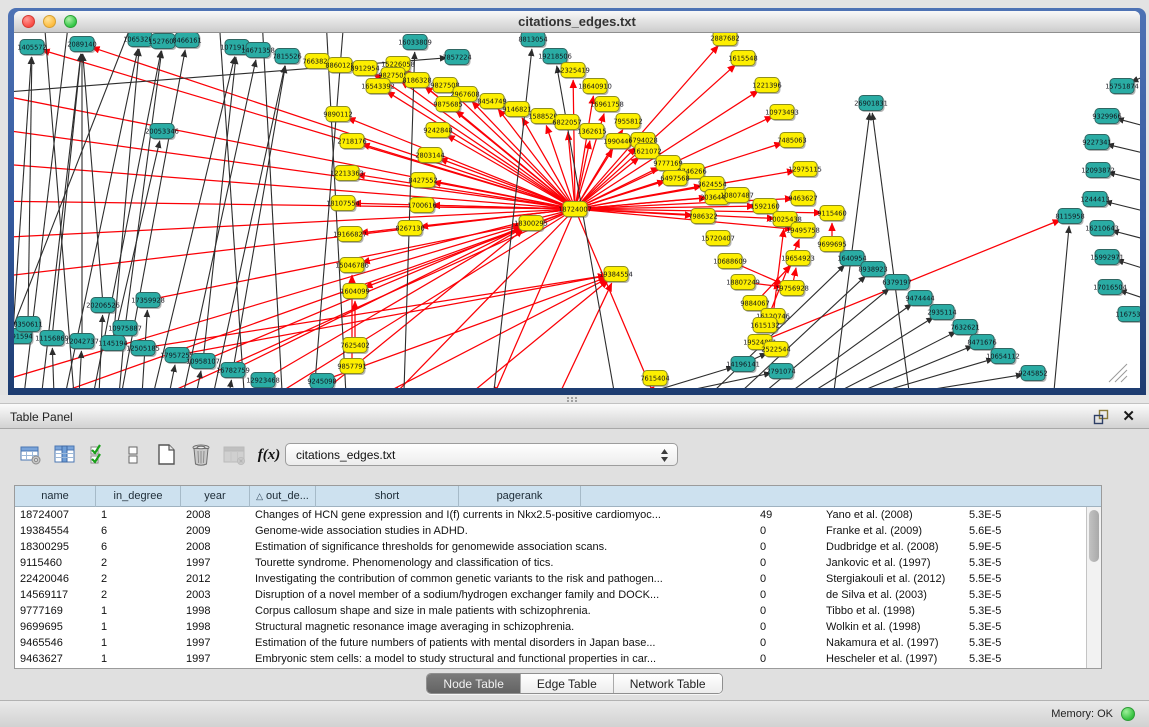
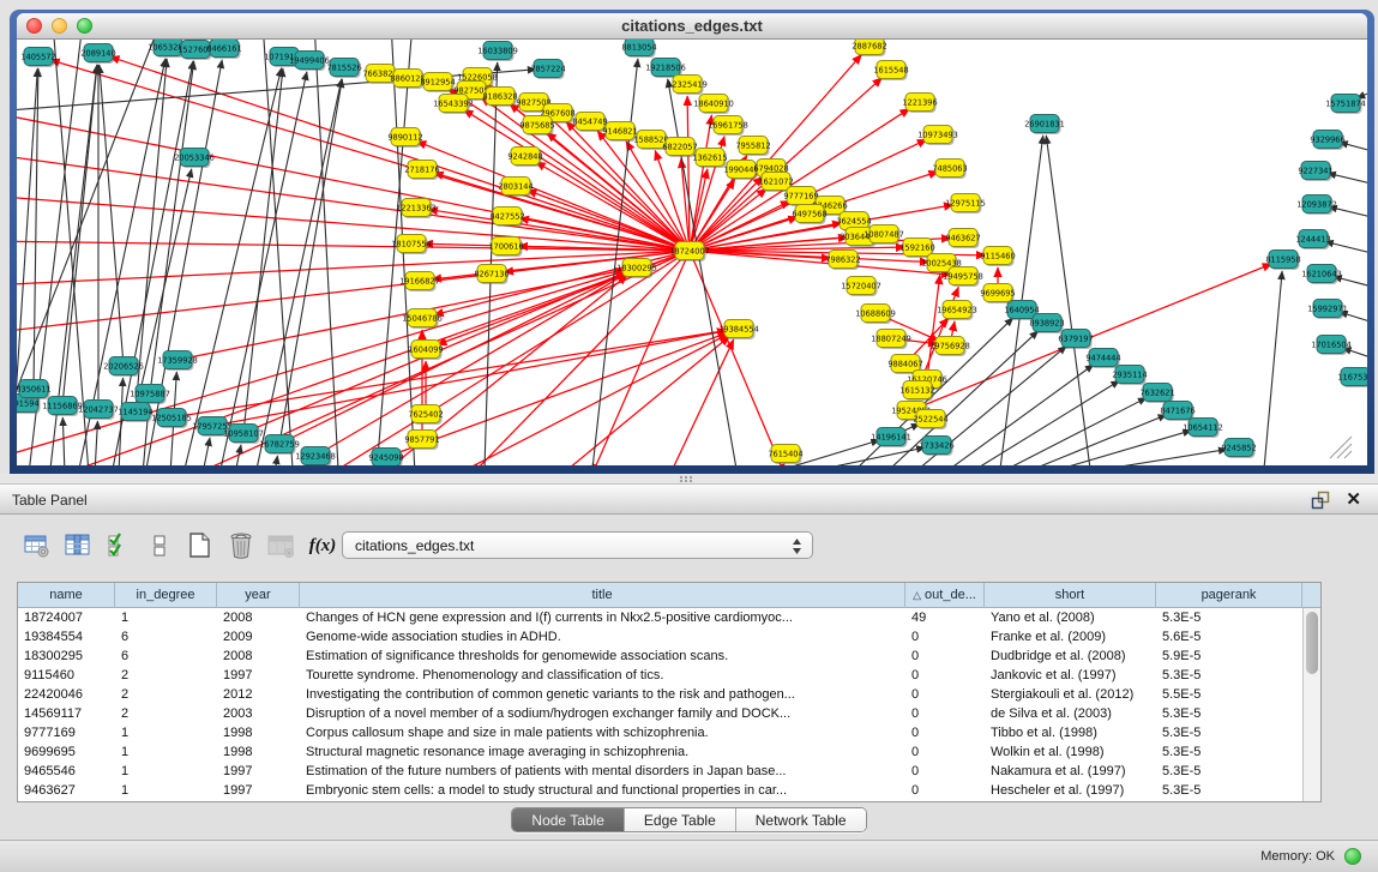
  citations_edges.txt
  1405572
  2089140
  1065328
  152760
  8466161
  107191
- 14671358
+ 19499406
  7815526
  16033809
  7857224
  8813054
  19218506
  20053346
  26901831
  15751874
  9329966
  9227341
  12093872
  1244413
  16210643
  15992971
  17016504
  116753
  8115958
  1640954
  8938923
  6379197
  9474444
  2935114
  7632621
  8471676
  10654112
  9245852
  14196141
- 2791074
+ 1733426
  9245098
  91594
  8350611
  11156869
  12042737
  20206526
  17359928
  10975887
  1145194
  12505185
  1795725
  10958107
  16782759
  12923468
  18724007
  18300295
  19384554
  766382
  886012
  8912954
  15226058
  982750
  16543392
  8186328
  9827508
  2967608
  9875685
  8454749
  9146821
  158852
  6822057
  1362615
  18640910
  12325419
  16961758
  7955812
  199044
  6794028
  1621072
  9777169
  46266
  6497568
  3624554
  203644
  10807487
  7986322
  2887682
  1615548
  9242848
  2803144
  8427552
  8267130
  1700616
  9890112
  2718176
  12213363
  18107554
  19166827
  15046786
  1604099
  7625402
  9857791
  1221396
  10973493
  7485063
  12975115
  9463627
  1592160
  10025438
  19495758
  9115460
  9699695
  19654923
  19756928
  15720407
  10688609
  18807249
  9884067
  16120746
  1615132
  2522544
  7615404
  Table Panel
  ✕
  f(x)
  citations_edges.txt
  name
  in_degree
  year
+ title
  △ out_de...
  short
  pagerank
  18724007
  1
  2008
  Changes of HCN gene expression and I(f) currents in Nkx2.5-positive cardiomyoc...
  49
  Yano et al. (2008)
  5.3E-5
  19384554
  6
  2009
  Genome-wide association studies in ADHD.
  0
  Franke et al. (2009)
  5.6E-5
  18300295
  6
  2008
  Estimation of significance thresholds for genomewide association scans.
  0
  Dudbridge et al. (2008)
  5.9E-5
  9115460
  2
  1997
  Tourette syndrome. Phenomenology and classification of tics.
  0
  Jankovic et al. (1997)
  5.3E-5
  22420046
  2
  2012
  Investigating the contribution of common genetic variants to the risk and pathogen...
  0
  Stergiakouli et al. (2012)
  5.5E-5
  14569117
  2
  2003
  Disruption of a novel member of a sodium/hydrogen exchanger family and DOCK...
  0
  de Silva et al. (2003)
  5.3E-5
  9777169
  1
  1998
  Corpus callosum shape and size in male patients with schizophrenia.
  0
  Tibbo et al. (1998)
  5.3E-5
  9699695
  1
  1998
  Structural magnetic resonance image averaging in schizophrenia.
  0
  Wolkin et al. (1998)
  5.3E-5
  9465546
  1
  1997
  Estimation of the future numbers of patients with mental disorders in Japan base...
  0
  Nakamura et al. (1997)
  5.3E-5
  9463627
  1
  1997
  Embryonic stem cells: a model to study structural and functional properties in car...
  0
  Hescheler et al. (1997)
  5.3E-5
  Node Table
  Edge Table
  Network Table
  Memory: OK
